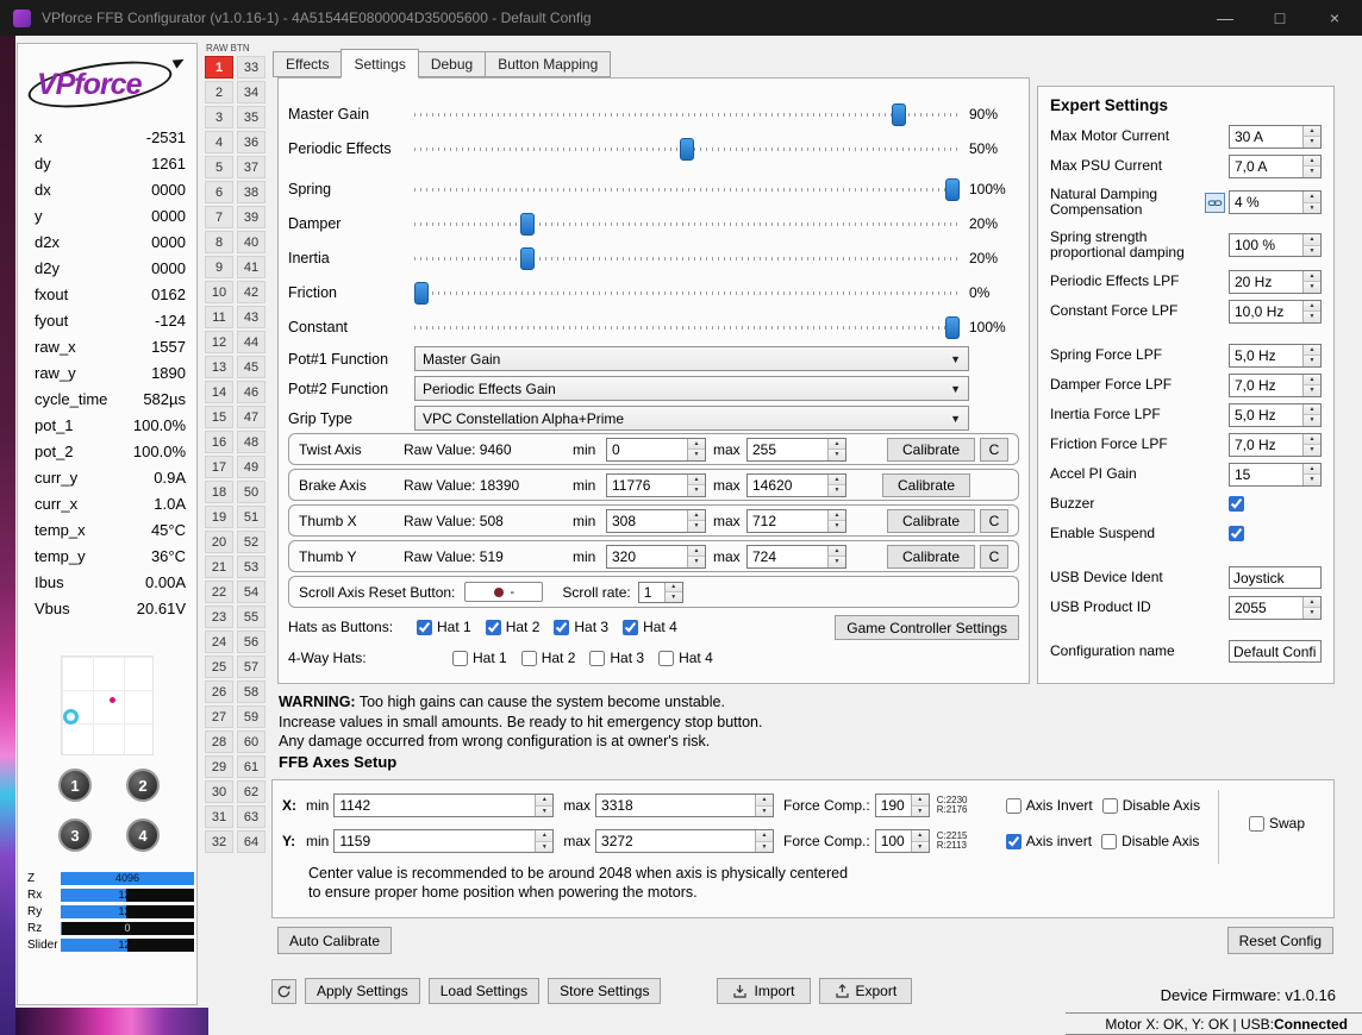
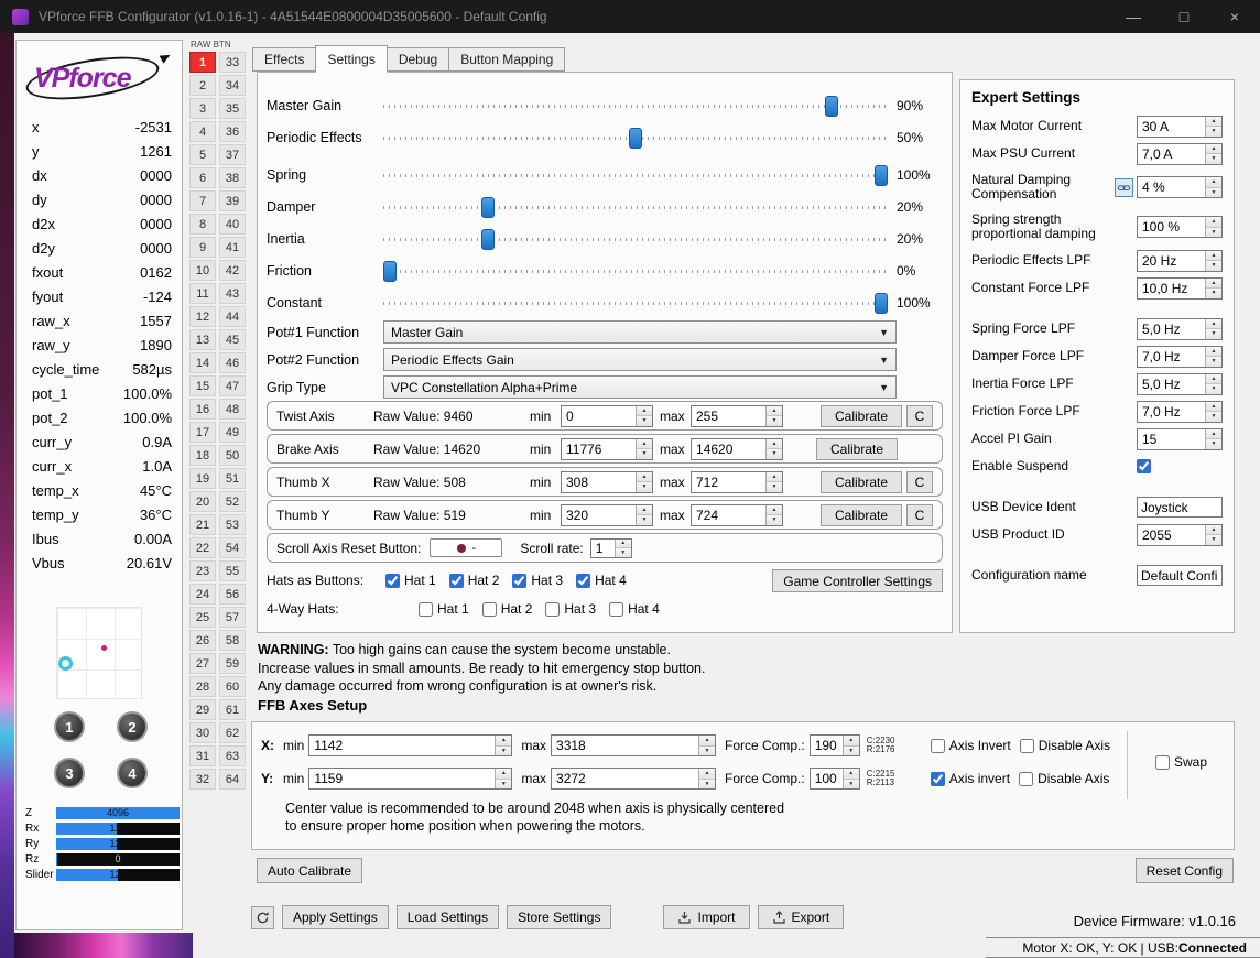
  VPforce FFB Configurator (v1.0.16-1) - 4A51544E0800004D35005600 - Default Config
  —
  □
  ×
  VPforce
  x
  -2531
- dy
+ y
  1261
  dx
  0000
- y
+ dy
  0000
  d2x
  0000
  d2y
  0000
  fxout
  0162
  fyout
  -124
  raw_x
  1557
  raw_y
  1890
  cycle_time
  582µs
  pot_1
  100.0%
  pot_2
  100.0%
  curr_y
  0.9A
  curr_x
  1.0A
  temp_x
  45°C
  temp_y
  36°C
  Ibus
  0.00A
  Vbus
  20.61V
  1
  2
  3
  4
  Z
  4096
  Rx
  126
  Ry
  125
  Rz
  0
  Slider
  127
  RAW BTN
  1
  33
  2
  34
  3
  35
  4
  36
  5
  37
  6
  38
  7
  39
  8
  40
  9
  41
  10
  42
  11
  43
  12
  44
  13
  45
  14
  46
  15
  47
  16
  48
  17
  49
  18
  50
  19
  51
  20
  52
  21
  53
  22
  54
  23
  55
  24
  56
  25
  57
  26
  58
  27
  59
  28
  60
  29
  61
  30
  62
  31
  63
  32
  64
  Effects
  Settings
  Debug
  Button Mapping
  Master Gain
  90%
  Periodic Effects
  50%
  Spring
  100%
  Damper
  20%
  Inertia
  20%
  Friction
  0%
  Constant
  100%
  Pot#1 Function
  Master Gain
  ▼
  Pot#2 Function
  Periodic Effects Gain
  ▼
  Grip Type
  VPC Constellation Alpha+Prime
  ▼
  Twist Axis
  Raw Value: 9460
  min
  0
  max
  255
  Calibrate
  C
  Brake Axis
- Raw Value: 18390
+ Raw Value: 14620
  min
  11776
  max
  14620
  Calibrate
  Thumb X
  Raw Value: 508
  min
  308
  max
  712
  Calibrate
  C
  Thumb Y
  Raw Value: 519
  min
  320
  max
  724
  Calibrate
  C
  Scroll Axis Reset Button:
  -
  Scroll rate:
  1
  Hats as Buttons:
  Hat 1
  Hat 2
  Hat 3
  Hat 4
  Game Controller Settings
  4-Way Hats:
  Hat 1
  Hat 2
  Hat 3
  Hat 4
  WARNING: Too high gains can cause the system become unstable.
  Increase values in small amounts. Be ready to hit emergency stop button.
  Any damage occurred from wrong configuration is at owner's risk.
  FFB Axes Setup
  X:
  min
  1142
  max
  3318
  Force Comp.:
  190
  C:2230
  R:2176
  Axis Invert
  Disable Axis
  Y:
  min
  1159
  max
  3272
  Force Comp.:
  100
  C:2215
  R:2113
  Axis invert
  Disable Axis
  Swap
  Center value is recommended to be around 2048 when axis is physically centered
  to ensure proper home position when powering the motors.
  Auto Calibrate
  Reset Config
  Expert Settings
  Max Motor Current
  30 A
  Max PSU Current
  7,0 A
  Natural Damping Compensation
  4 %
  Spring strength proportional damping
  100 %
  Periodic Effects LPF
  20 Hz
  Constant Force LPF
  10,0 Hz
  Spring Force LPF
  5,0 Hz
  Damper Force LPF
  7,0 Hz
  Inertia Force LPF
  5,0 Hz
  Friction Force LPF
  7,0 Hz
  Accel PI Gain
  15
- Buzzer
  Enable Suspend
  USB Device Ident
  Joystick
  USB Product ID
  2055
  Configuration name
  Default Confi
  Apply Settings
  Load Settings
  Store Settings
  Import
  Export
  Device Firmware: v1.0.16
  Motor X: OK, Y: OK | USB:
  Connected
